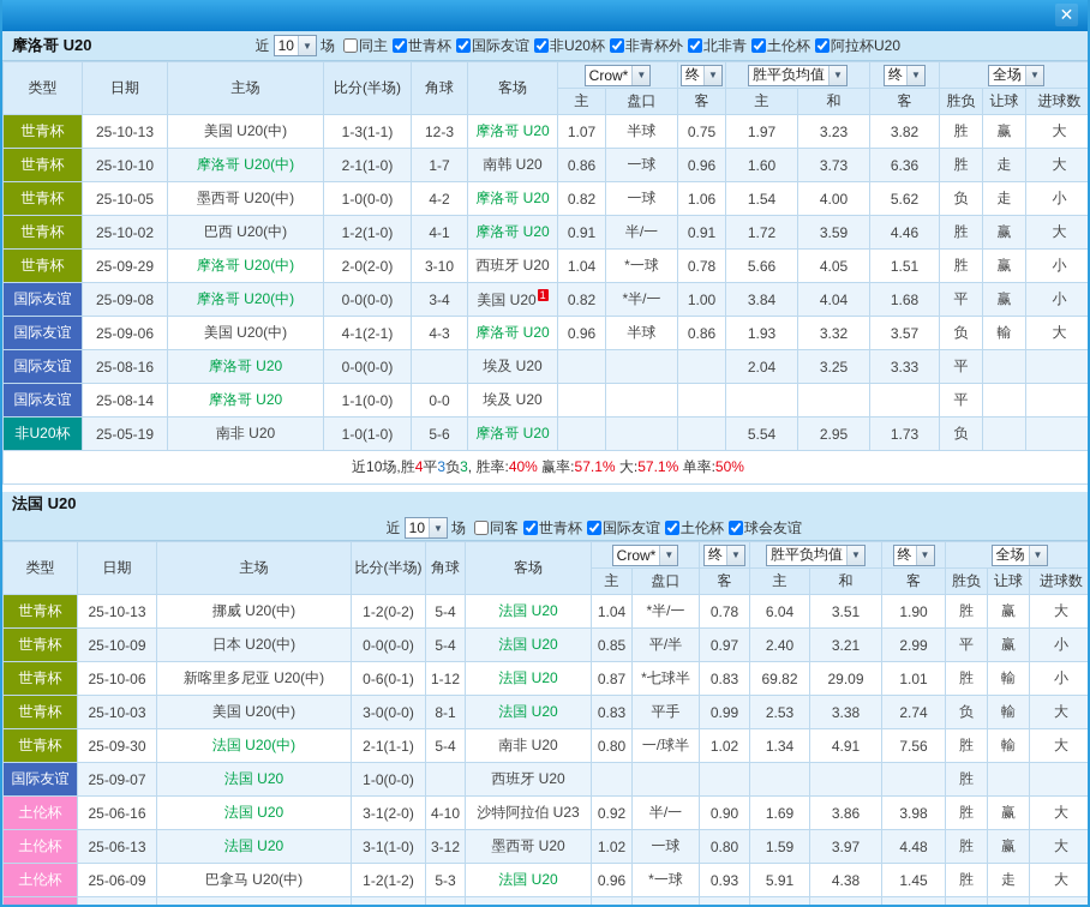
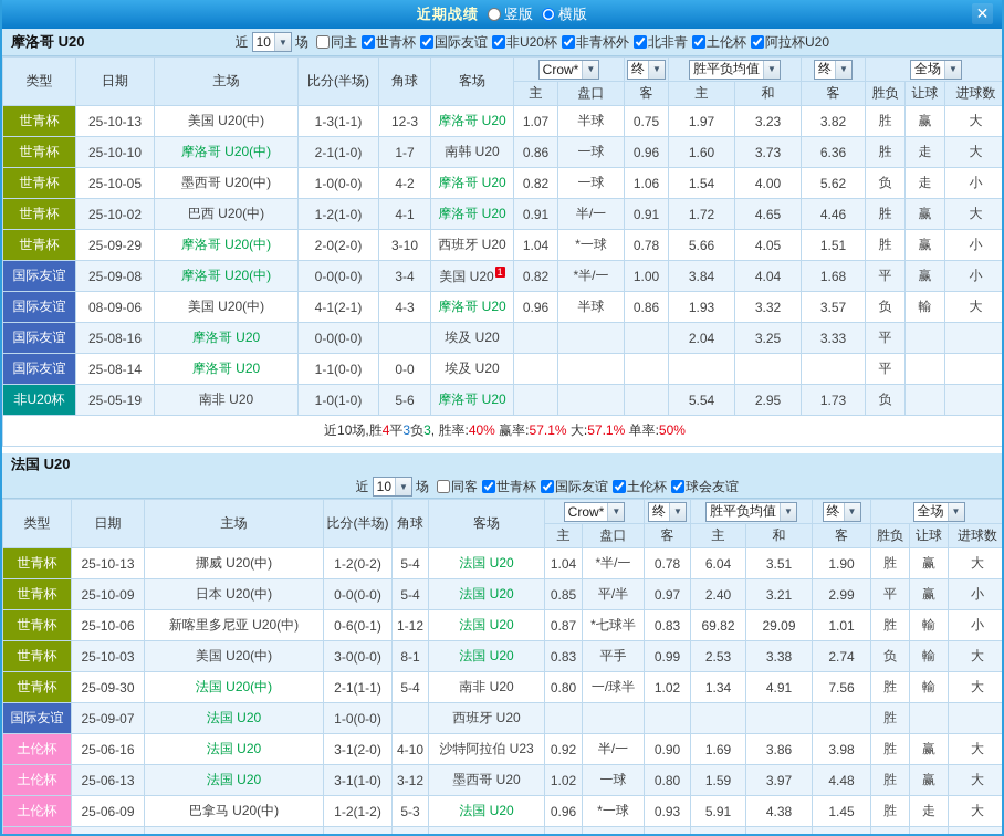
+ 近期战绩
+ 竖版
+ 横版
  ✕
  摩洛哥 U20
  近
  10
  ▼
  场
  同主
  世青杯
  国际友谊
  非U20杯
  非青杯外
  北非青
  土伦杯
  阿拉杯U20
  类型	日期	主场	比分(半场)	角球	客场	Crow* ▼	终 ▼	胜平负均值 ▼	终 ▼	全场 ▼
  主	盘口	客	主	和	客	胜负	让球	进球数
  世青杯	25-10-13	美国 U20(中)	1-3(1-1)	12-3	摩洛哥 U20	1.07	半球	0.75	1.97	3.23	3.82	胜	赢	大
  世青杯	25-10-10	摩洛哥 U20(中)	2-1(1-0)	1-7	南韩 U20	0.86	一球	0.96	1.60	3.73	6.36	胜	走	大
  世青杯	25-10-05	墨西哥 U20(中)	1-0(0-0)	4-2	摩洛哥 U20	0.82	一球	1.06	1.54	4.00	5.62	负	走	小
- 世青杯	25-10-02	巴西 U20(中)	1-2(1-0)	4-1	摩洛哥 U20	0.91	半/一	0.91	1.72	3.59	4.46	胜	赢	大
+ 世青杯	25-10-02	巴西 U20(中)	1-2(1-0)	4-1	摩洛哥 U20	0.91	半/一	0.91	1.72	4.65	4.46	胜	赢	大
  世青杯	25-09-29	摩洛哥 U20(中)	2-0(2-0)	3-10	西班牙 U20	1.04	*一球	0.78	5.66	4.05	1.51	胜	赢	小
  国际友谊	25-09-08	摩洛哥 U20(中)	0-0(0-0)	3-4	美国 U20 1	0.82	*半/一	1.00	3.84	4.04	1.68	平	赢	小
- 国际友谊	25-09-06	美国 U20(中)	4-1(2-1)	4-3	摩洛哥 U20	0.96	半球	0.86	1.93	3.32	3.57	负	輸	大
+ 国际友谊	08-09-06	美国 U20(中)	4-1(2-1)	4-3	摩洛哥 U20	0.96	半球	0.86	1.93	3.32	3.57	负	輸	大
  国际友谊	25-08-16	摩洛哥 U20	0-0(0-0)		埃及 U20				2.04	3.25	3.33	平
  国际友谊	25-08-14	摩洛哥 U20	1-1(0-0)	0-0	埃及 U20							平
  非U20杯	25-05-19	南非 U20	1-0(1-0)	5-6	摩洛哥 U20				5.54	2.95	1.73	负
  近10场,胜4平3负3, 胜率:40% 赢率:57.1% 大:57.1% 单率:50%
  法国 U20
  近
  10
  ▼
  场
  同客
  世青杯
  国际友谊
  土伦杯
  球会友谊
  类型	日期	主场	比分(半场)	角球	客场	Crow* ▼	终 ▼	胜平负均值 ▼	终 ▼	全场 ▼
  主	盘口	客	主	和	客	胜负	让球	进球数
  世青杯	25-10-13	挪威 U20(中)	1-2(0-2)	5-4	法国 U20	1.04	*半/一	0.78	6.04	3.51	1.90	胜	赢	大
  世青杯	25-10-09	日本 U20(中)	0-0(0-0)	5-4	法国 U20	0.85	平/半	0.97	2.40	3.21	2.99	平	赢	小
  世青杯	25-10-06	新喀里多尼亚 U20(中)	0-6(0-1)	1-12	法国 U20	0.87	*七球半	0.83	69.82	29.09	1.01	胜	輸	小
  世青杯	25-10-03	美国 U20(中)	3-0(0-0)	8-1	法国 U20	0.83	平手	0.99	2.53	3.38	2.74	负	輸	大
  世青杯	25-09-30	法国 U20(中)	2-1(1-1)	5-4	南非 U20	0.80	一/球半	1.02	1.34	4.91	7.56	胜	輸	大
  国际友谊	25-09-07	法国 U20	1-0(0-0)		西班牙 U20							胜
  土伦杯	25-06-16	法国 U20	3-1(2-0)	4-10	沙特阿拉伯 U23	0.92	半/一	0.90	1.69	3.86	3.98	胜	赢	大
  土伦杯	25-06-13	法国 U20	3-1(1-0)	3-12	墨西哥 U20	1.02	一球	0.80	1.59	3.97	4.48	胜	赢	大
  土伦杯	25-06-09	巴拿马 U20(中)	1-2(1-2)	5-3	法国 U20	0.96	*一球	0.93	5.91	4.38	1.45	胜	走	大
